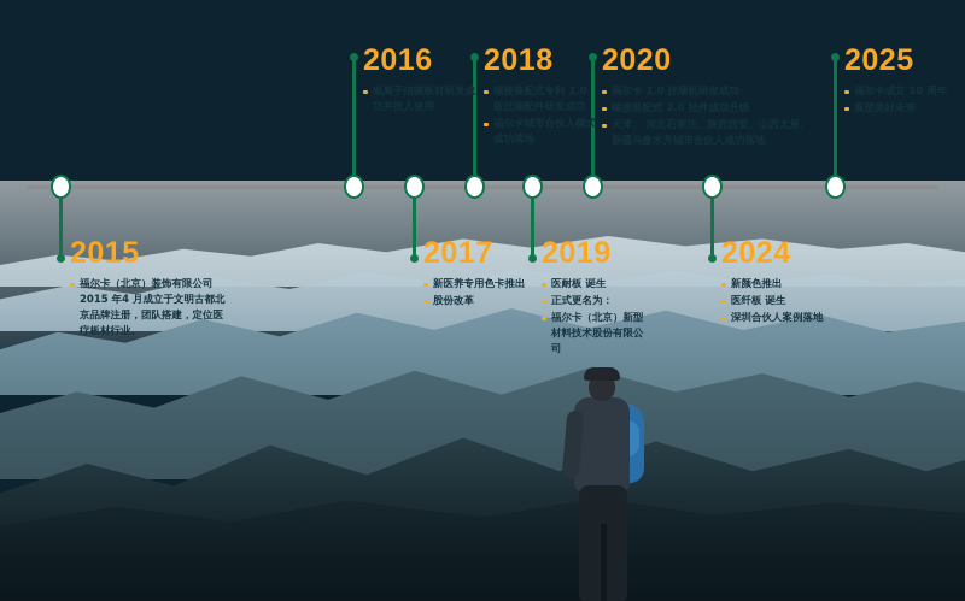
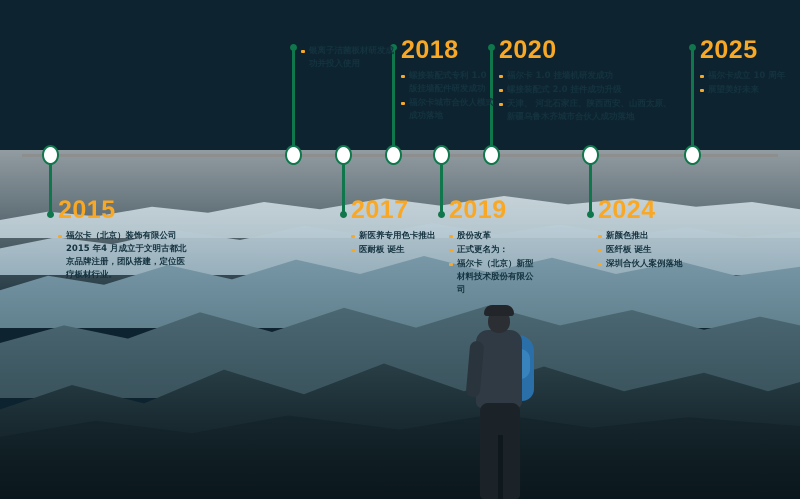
- 2016
  2018
  福尔卡城市合伙人模式
  2020
  2025
  2015
  福尔卡（北京）装饰有限公司 2015 年4 月成立于文明古都北京品牌注册，团队搭建，定位医疗板材行业。
  2017
  新医养专用色卡推出
- 股份改革
+ 医耐板 诞生
  2019
- 医耐板 诞生
+ 股份改革
  正式更名为：
  福尔卡（北京）新型材料技术股份有限公司
  2024
  新颜色推出
  医纤板 诞生
  深圳合伙人案例落地
